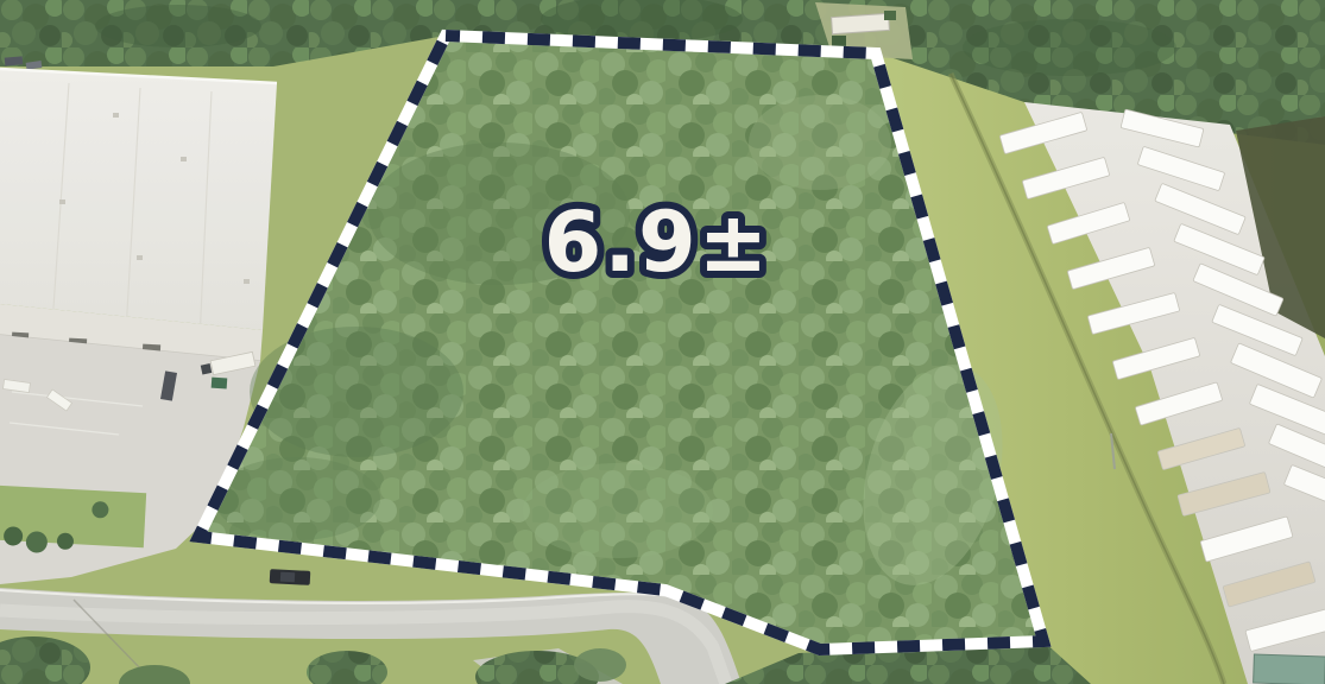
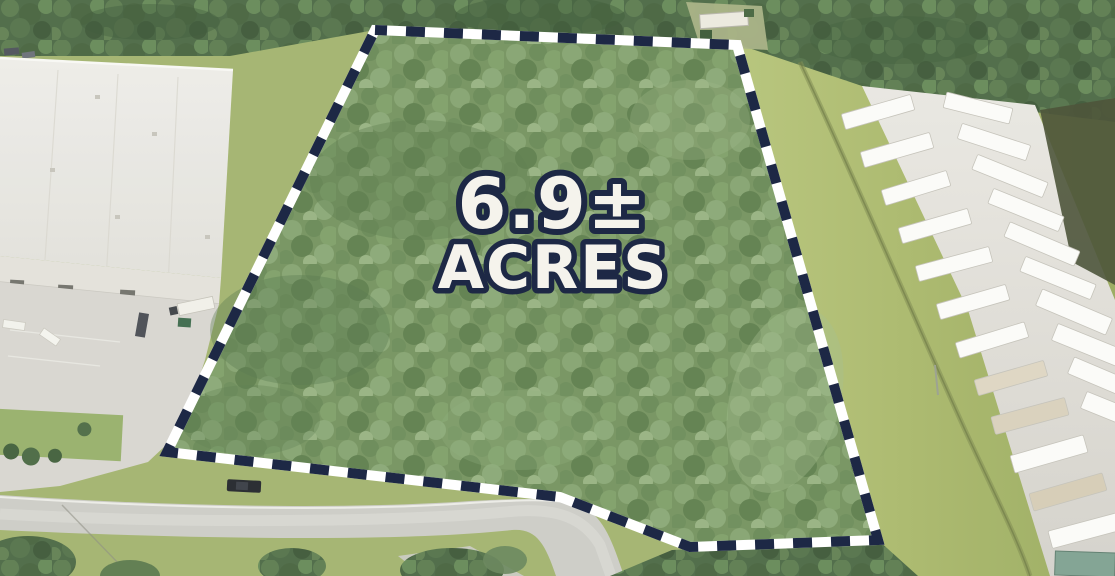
  6.9±
+ ACRES
